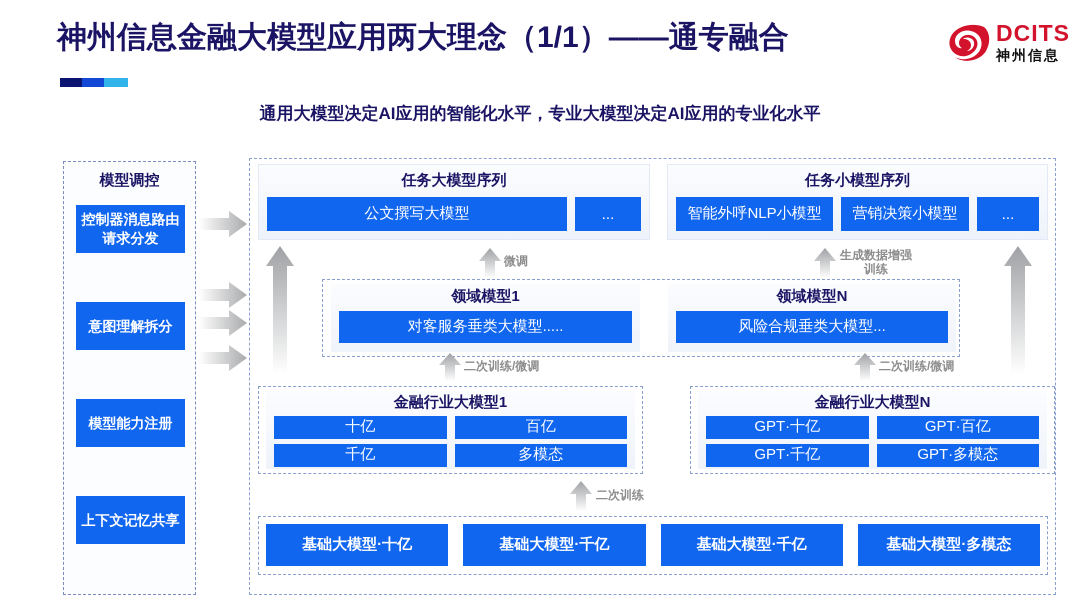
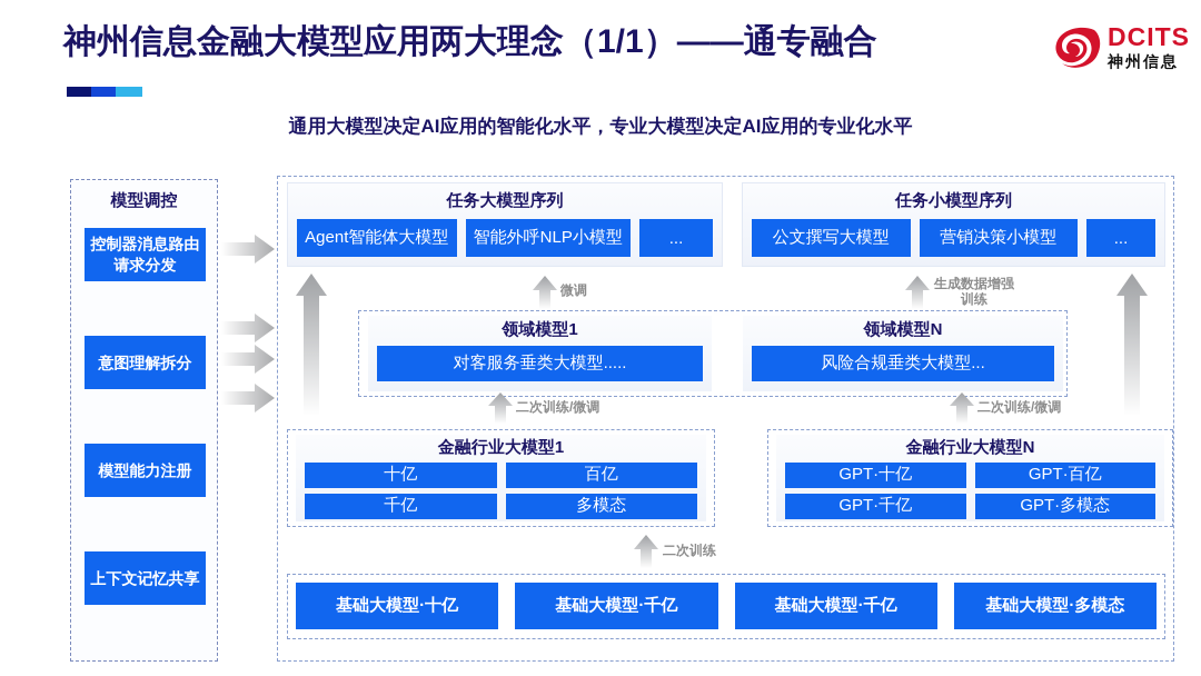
  神州信息金融大模型应用两大理念（1/1）——通专融合
  DCITS
  神州信息
  通用大模型决定AI应用的智能化水平，专业大模型决定AI应用的专业化水平
  模型调控
  控制器消息路由请求分发
  意图理解拆分
  模型能力注册
  上下文记忆共享
  任务大模型序列
+ Agent智能体大模型
- 公文撰写大模型
+ 智能外呼NLP小模型
  ...
  任务小模型序列
- 智能外呼NLP小模型
+ 公文撰写大模型
  营销决策小模型
  ...
  领域模型1
  对客服务垂类大模型.....
  领域模型N
  风险合规垂类大模型...
  金融行业大模型1
  十亿
  百亿
  千亿
  多模态
  金融行业大模型N
  GPT·十亿
  GPT·百亿
  GPT·千亿
  GPT·多模态
  基础大模型·十亿
  基础大模型·千亿
  基础大模型·千亿
  基础大模型·多模态
  微调
  生成数据增强
  训练
  二次训练/微调
  二次训练/微调
  二次训练
